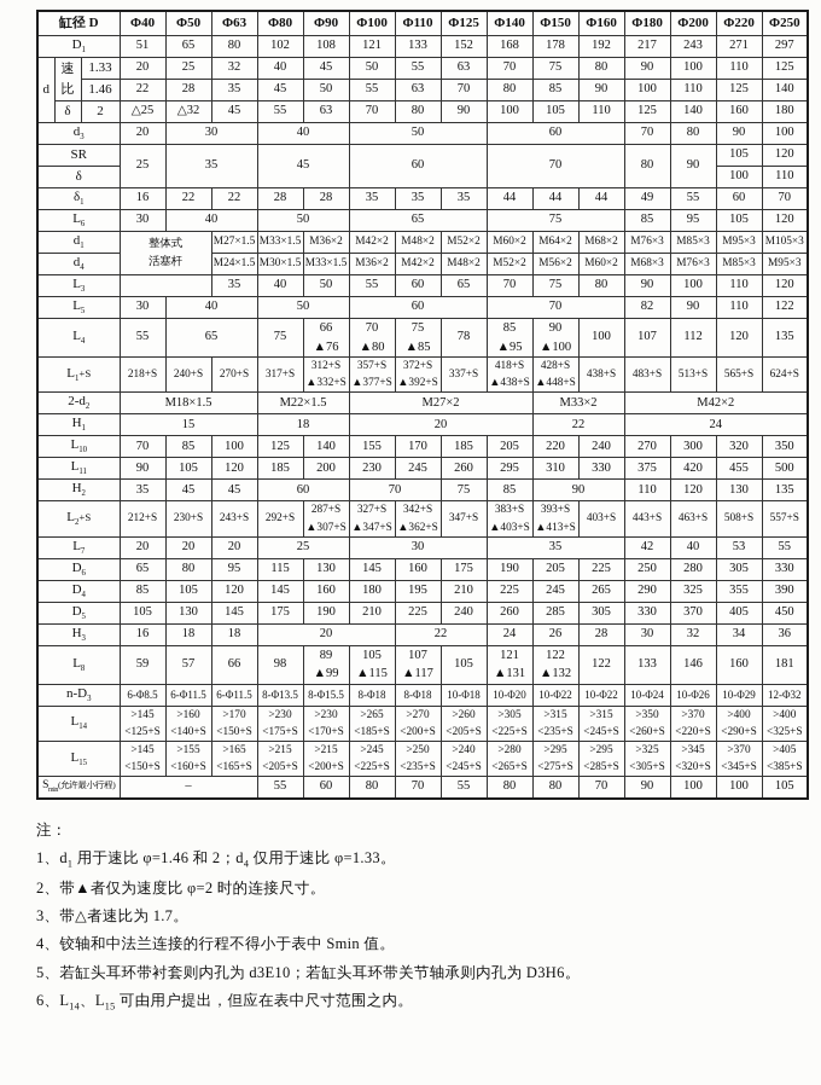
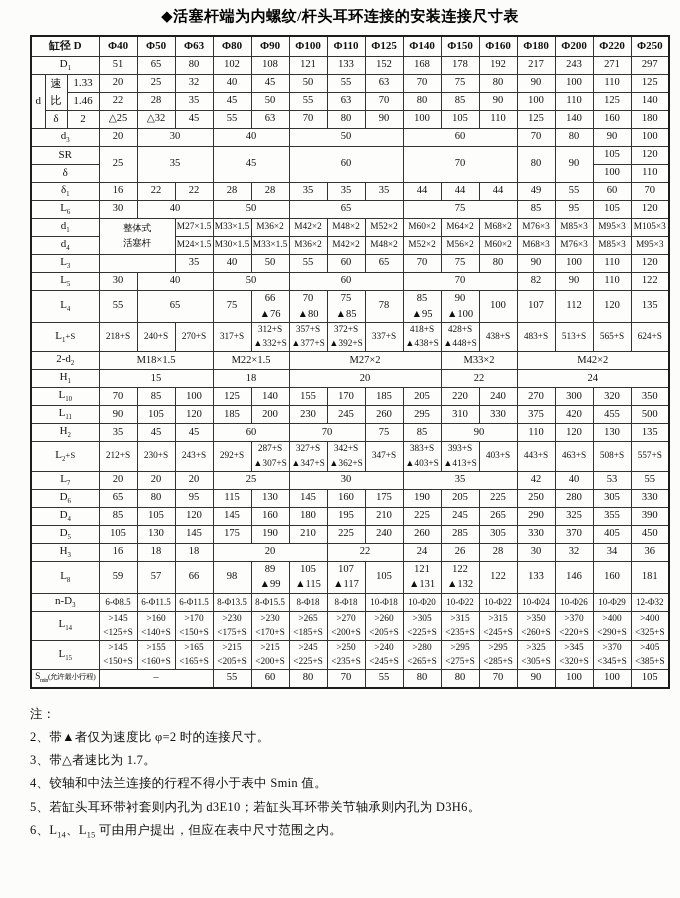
+ ◆活塞杆端为内螺纹/杆头耳环连接的安装连接尺寸表
  缸径 D	Φ40	Φ50	Φ63	Φ80	Φ90	Φ100	Φ110	Φ125	Φ140	Φ150	Φ160	Φ180	Φ200	Φ220	Φ250
  D	51	65	80	102	108	121	133	152	168	178	192	217	243	271	297
  d	速比	1.33	20	25	32	40	45	50	55	63	70	75	80	90	100	110	125
  1.46	22	28	35	45	50	55	63	70	80	85	90	100	110	125	140
  δ	2	△25	△32	45	55	63	70	80	90	100	105	110	125	140	160	180
  d	20	30	40	50	60	70	80	90	100
  SR	25	35	45	60	70	80	90	105	120
  δ	100	110
  δ	16	22	22	28	28	35	35	35	44	44	44	49	55	60	70
  L	30	40	50	65	75	85	95	105	120
  d	整体式活塞杆	M27×1.5	M33×1.5	M36×2	M42×2	M48×2	M52×2	M60×2	M64×2	M68×2	M76×3	M85×3	M95×3	M105×3
  d	M24×1.5	M30×1.5	M33×1.5	M36×2	M42×2	M48×2	M52×2	M56×2	M60×2	M68×3	M76×3	M85×3	M95×3
  L		35	40	50	55	60	65	70	75	80	90	100	110	120
  L	30	40	50	60	70	82	90	110	122
  L	55	65	75	66▲76	70▲80	75▲85	78	85▲95	90▲100	100	107	112	120	135
  L +S	218+S	240+S	270+S	317+S	312+S▲332+S	357+S▲377+S	372+S▲392+S	337+S	418+S▲438+S	428+S▲448+S	438+S	483+S	513+S	565+S	624+S
  2-d	M18×1.5	M22×1.5	M27×2	M33×2	M42×2
  H	15	18	20	22	24
  L	70	85	100	125	140	155	170	185	205	220	240	270	300	320	350
  L	90	105	120	185	200	230	245	260	295	310	330	375	420	455	500
  H	35	45	45	60	70	75	85	90	110	120	130	135
  L +S	212+S	230+S	243+S	292+S	287+S▲307+S	327+S▲347+S	342+S▲362+S	347+S	383+S▲403+S	393+S▲413+S	403+S	443+S	463+S	508+S	557+S
  L	20	20	20	25	30	35	42	40	53	55
  D	65	80	95	115	130	145	160	175	190	205	225	250	280	305	330
  D	85	105	120	145	160	180	195	210	225	245	265	290	325	355	390
  D	105	130	145	175	190	210	225	240	260	285	305	330	370	405	450
  H	16	18	18	20	22	24	26	28	30	32	34	36
  L	59	57	66	98	89▲99	105▲115	107▲117	105	121▲131	122▲132	122	133	146	160	181
  n-D	6-Φ8.5	6-Φ11.5	6-Φ11.5	8-Φ13.5	8-Φ15.5	8-Φ18	8-Φ18	10-Φ18	10-Φ20	10-Φ22	10-Φ22	10-Φ24	10-Φ26	10-Φ29	12-Φ32
  L	>145<125+S	>160<140+S	>170<150+S	>230<175+S	>230<170+S	>265<185+S	>270<200+S	>260<205+S	>305<225+S	>315<235+S	>315<245+S	>350<260+S	>370<220+S	>400<290+S	>400<325+S
  L	>145<150+S	>155<160+S	>165<165+S	>215<205+S	>215<200+S	>245<225+S	>250<235+S	>240<245+S	>280<265+S	>295<275+S	>295<285+S	>325<305+S	>345<320+S	>370<345+S	>405<385+S
  S (允许最小行程)	–	55	60	80	70	55	80	80	70	90	100	100	105
  注：
- 1、d1 用于速比 φ=1.46 和 2；d4 仅用于速比 φ=1.33。
  2、带▲者仅为速度比 φ=2 时的连接尺寸。
  3、带△者速比为 1.7。
  4、铰轴和中法兰连接的行程不得小于表中 Smin 值。
  5、若缸头耳环带衬套则内孔为 d3E10；若缸头耳环带关节轴承则内孔为 D3H6。
  6、L14、L15 可由用户提出，但应在表中尺寸范围之内。
